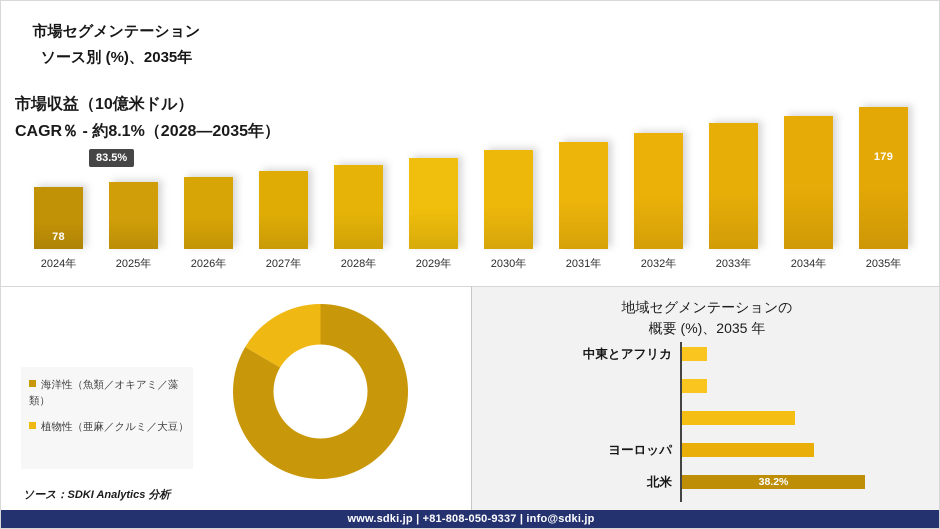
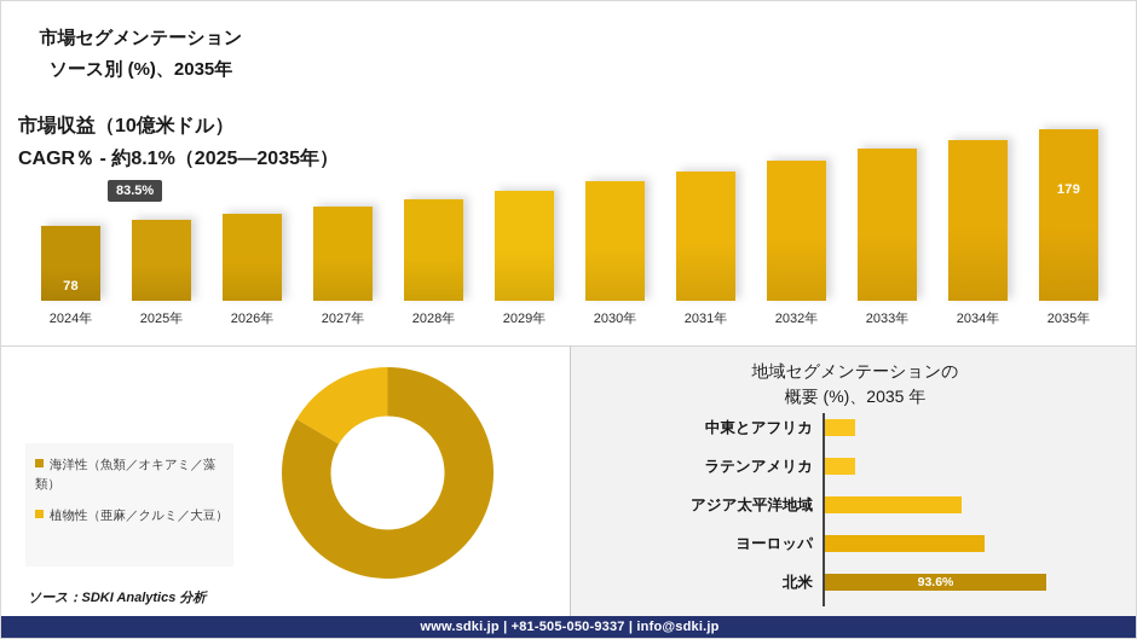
  市場収益（10億米ドル）
- CAGR％ - 約8.1%（2028―2035年）
+ CAGR％ - 約8.1%（2025―2035年）
  78
  2024年
  2025年
  2026年
  2027年
  2028年
  2029年
  2030年
  2031年
  2032年
  2033年
  2034年
  179
  2035年
  市場セグメンテーション
  ソース別 (%)、2035年
  海洋性（魚類／オキアミ／藻類）
  植物性（亜麻／クルミ／大豆）
  83.5%
  ソース：SDKI Analytics 分析
  地域セグメンテーションの
  概要 (%)、2035 年
  中東とアフリカ
+ ラテンアメリカ
+ アジア太平洋地域
  ヨーロッパ
  北米
- 38.2%
+ 93.6%
- www.sdki.jp | +81-808-050-9337 | info@sdki.jp
+ www.sdki.jp | +81-505-050-9337 | info@sdki.jp
